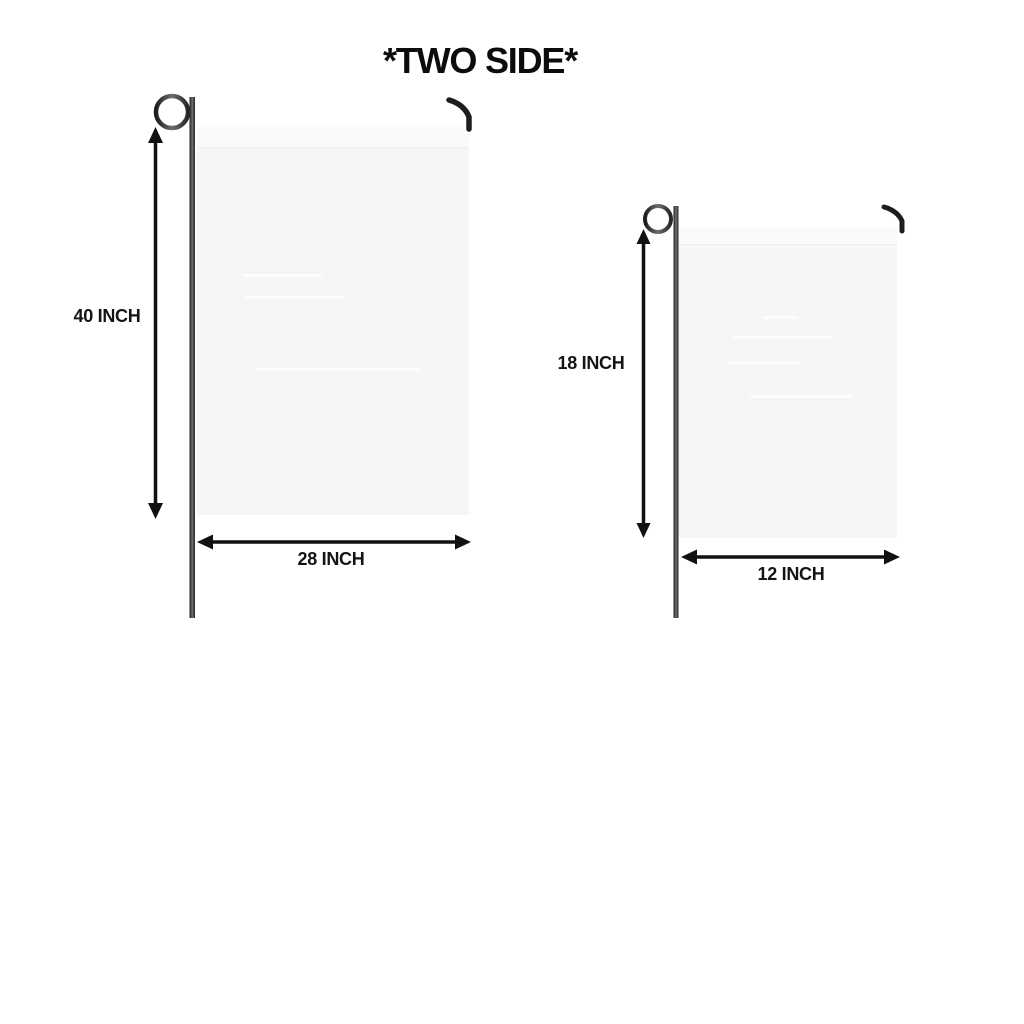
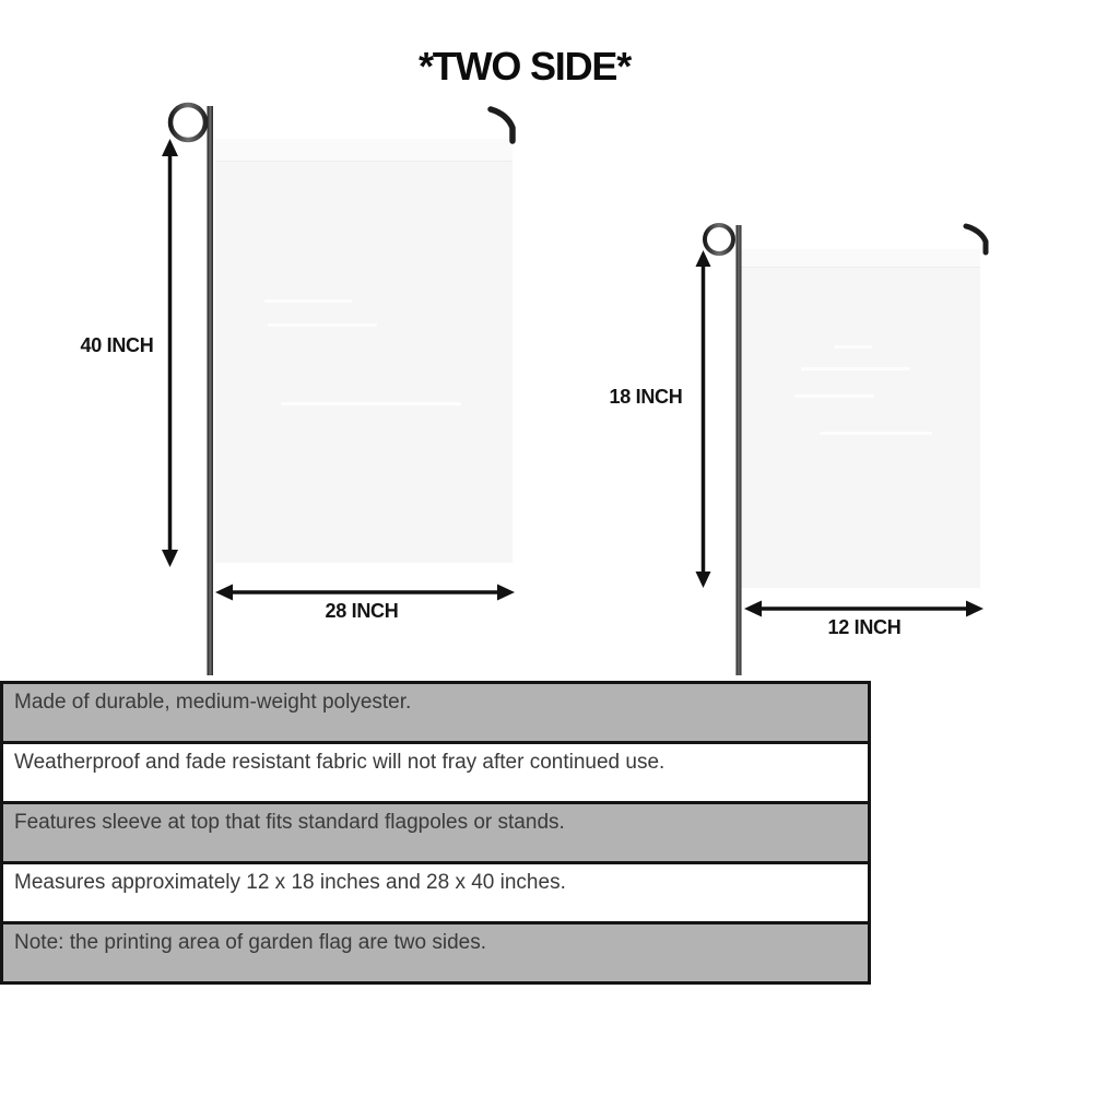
  *TWO SIDE*
  40 INCH
  28 INCH
  18 INCH
  12 INCH
+ Made of durable, medium-weight polyester.
+ Weatherproof and fade resistant fabric will not fray after continued use.
+ Features sleeve at top that fits standard flagpoles or stands.
+ Measures approximately 12 x 18 inches and 28 x 40 inches.
+ Note: the printing area of garden flag are two sides.
